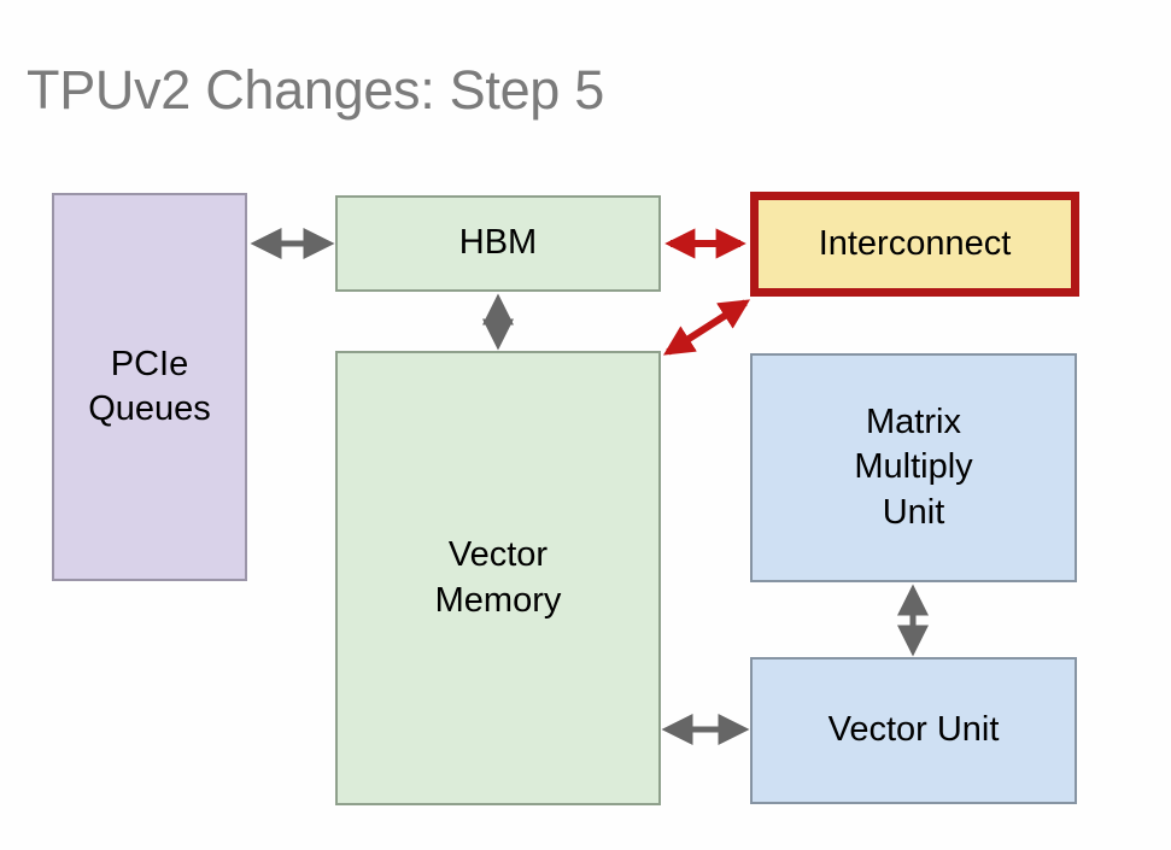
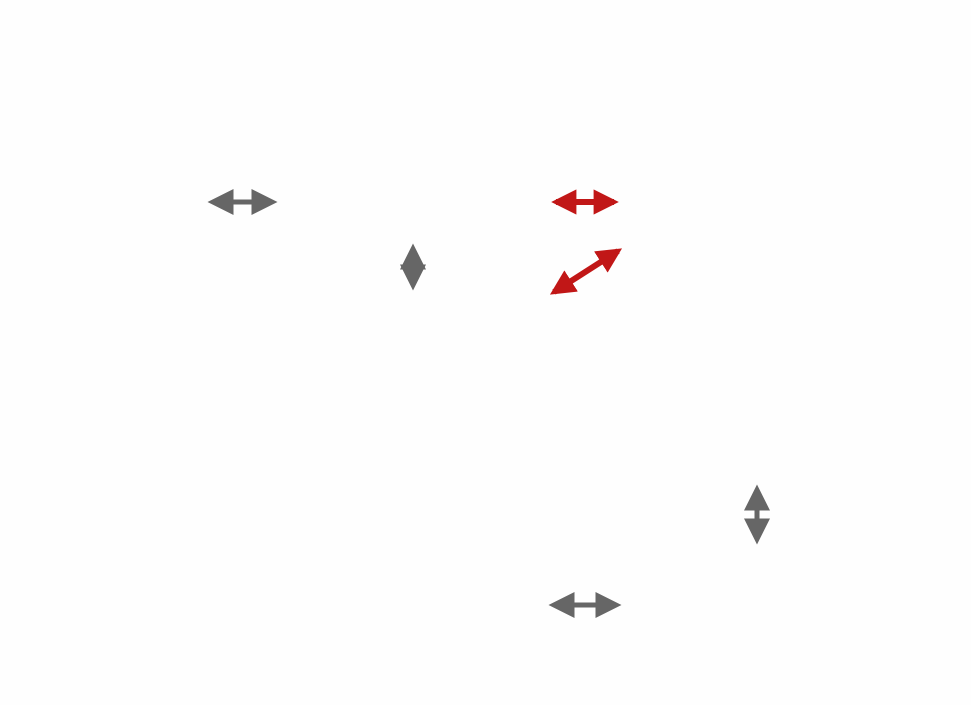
- TPUv2 Changes: Step 5
- PCIe
- Queues
- HBM
- Vector
- Memory
- Interconnect
- Matrix
- Multiply
- Unit
- Vector Unit
